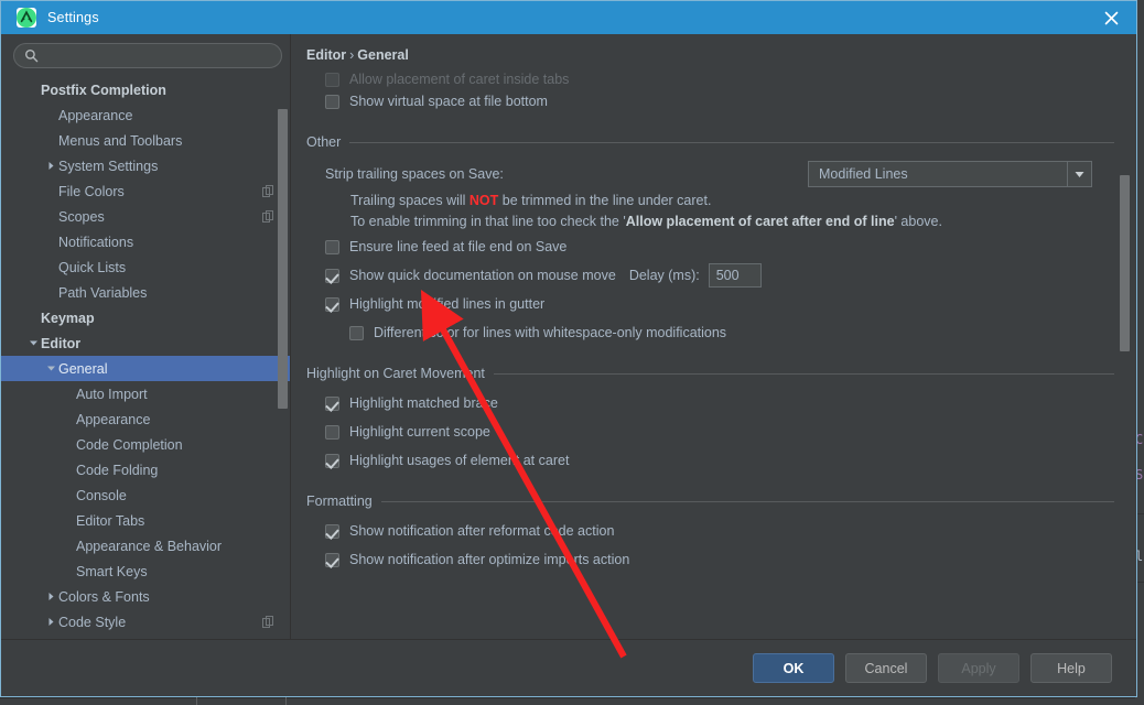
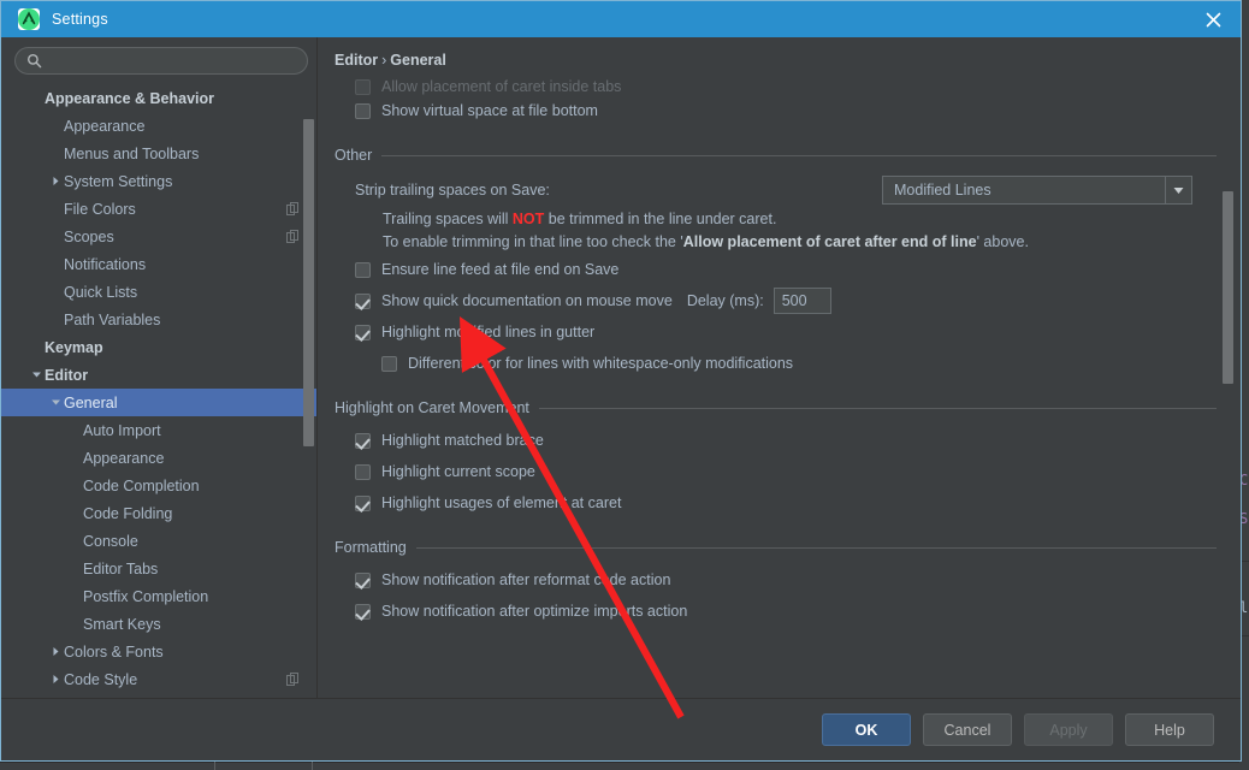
  C
  S
  Settings
- Postfix Completion
+ Appearance & Behavior
  Appearance
  Menus and Toolbars
  System Settings
  File Colors
  Scopes
  Notifications
  Quick Lists
  Path Variables
  Keymap
  Editor
  General
  Auto Import
  Appearance
  Code Completion
  Code Folding
  Console
  Editor Tabs
- Appearance & Behavior
+ Postfix Completion
  Smart Keys
  Colors & Fonts
  Code Style
  Editor › General
  Allow placement of caret inside tabs
  Show virtual space at file bottom
  Other
  Strip trailing spaces on Save:
  Modified Lines
  Trailing spaces will NOT be trimmed in the line under caret.
  To enable trimming in that line too check the 'Allow placement of caret after end of line' above.
  Ensure line feed at file end on Save
  Show quick documentation on mouse move
  Delay (ms):
  500
  Highlight modified lines in gutter
  Different coor for lines with whitespace-only modifications
  Highlight on Caret Movemnt
  Highlight matched brae
  Highlight current scope
  Highlight usages of eleme at caret
  Formatting
  Show notification after reformat cde action
  Show notification after optimize imprts action
  OK
  Cancel
  Apply
  Help
